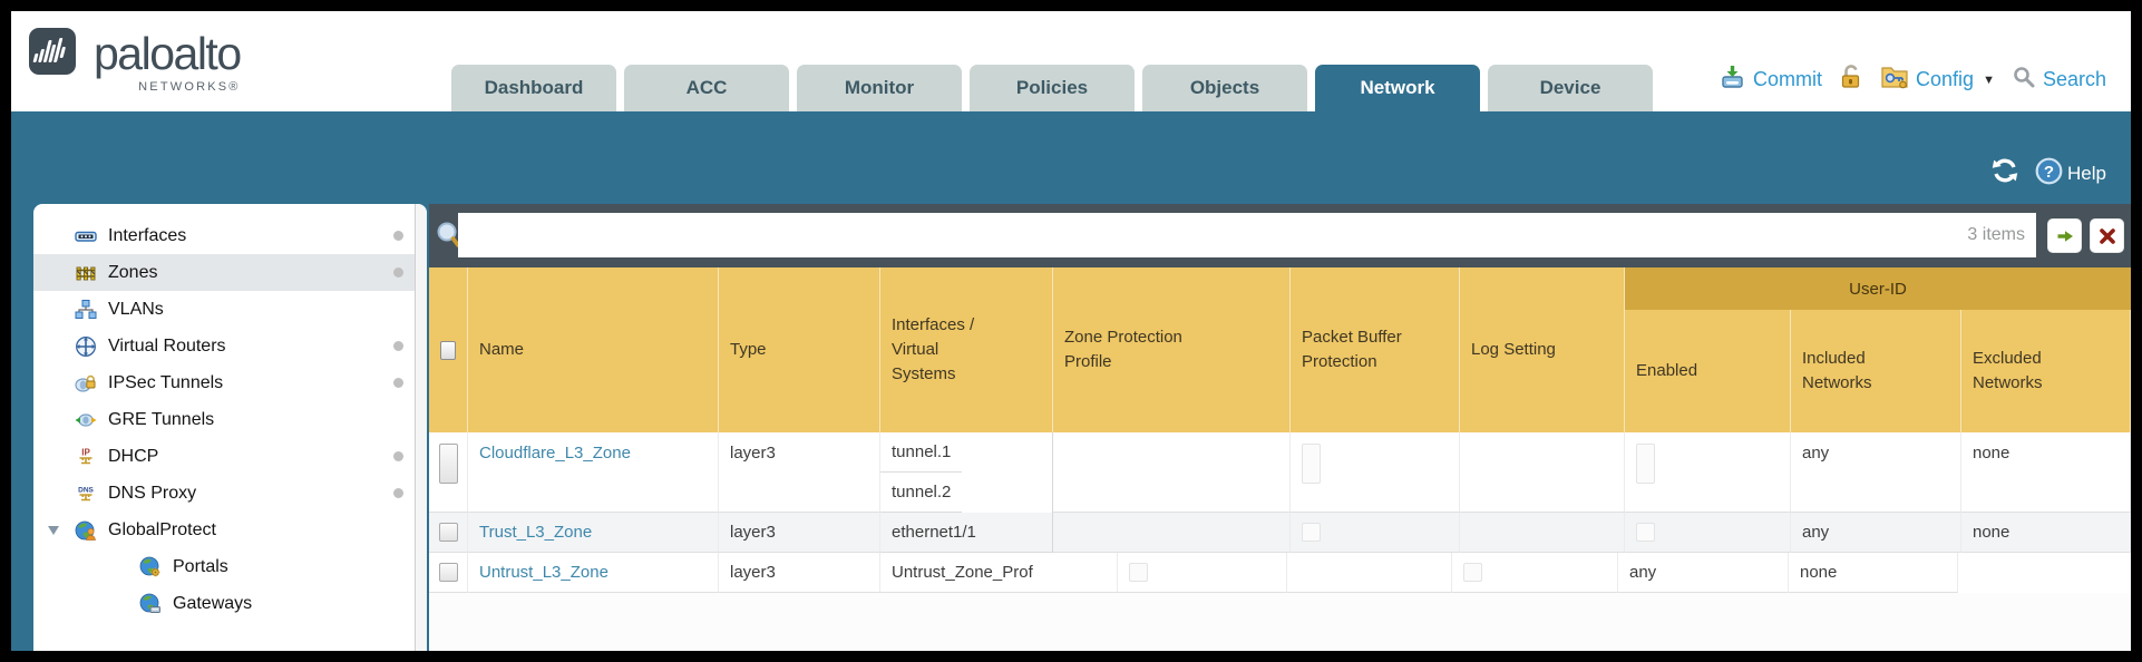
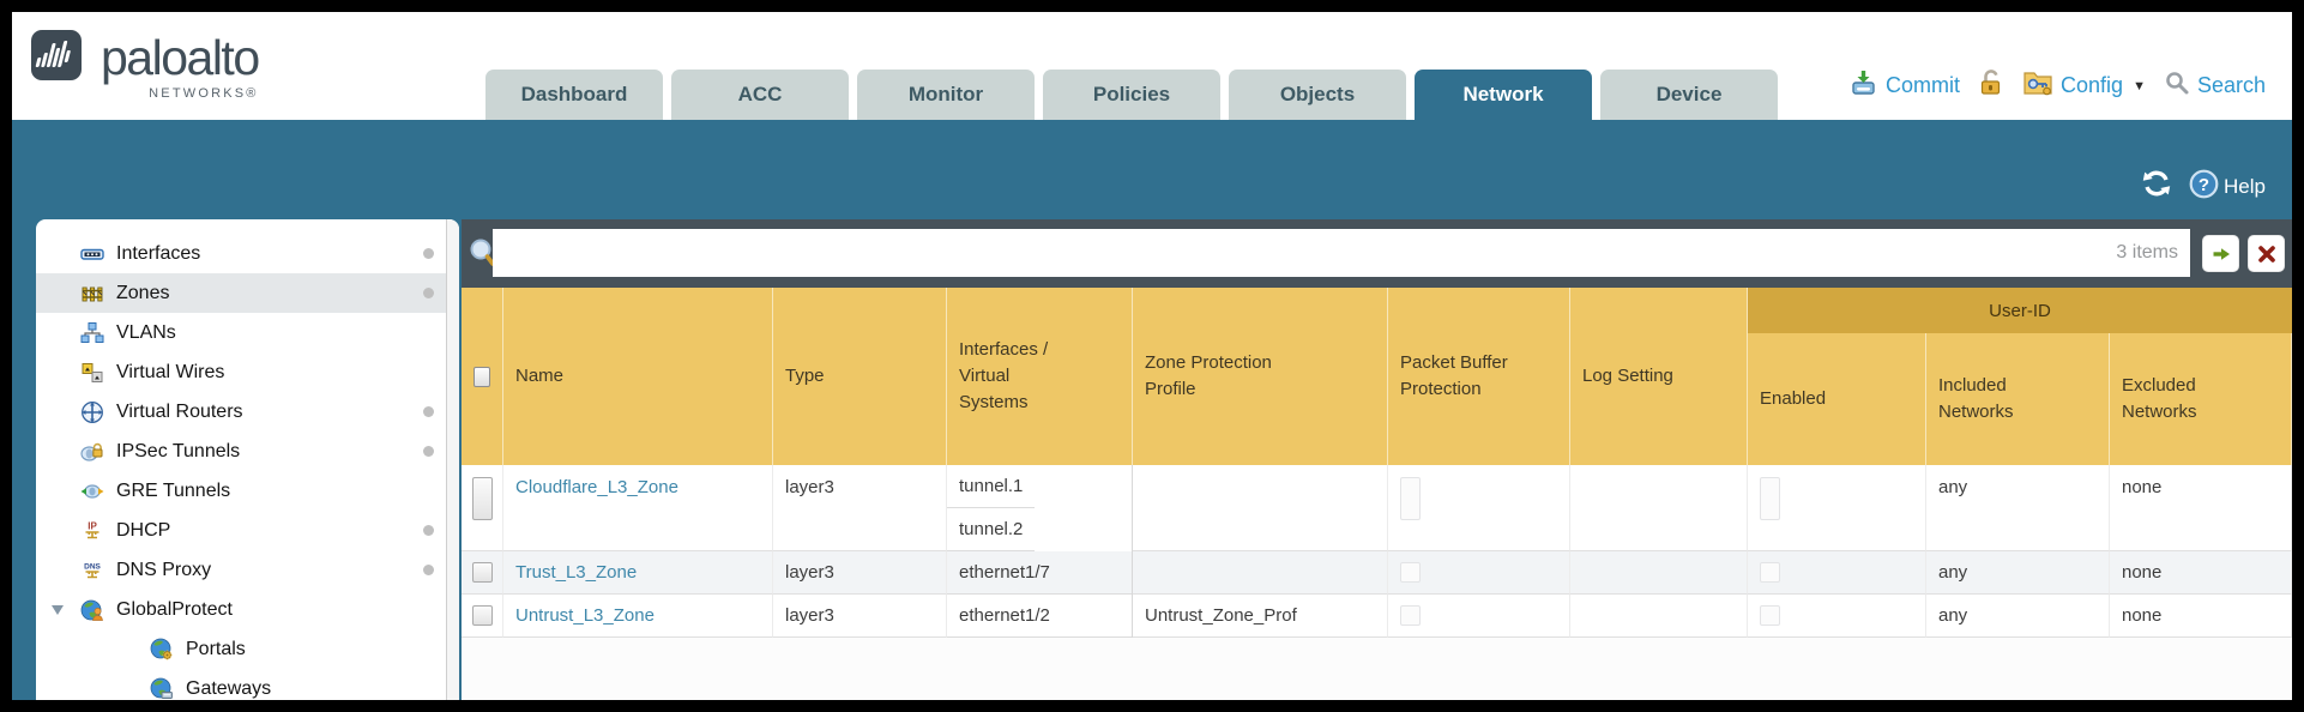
  paloalto
  NETWORKS®
  Dashboard
  ACC
  Monitor
  Policies
  Objects
  Network
  Device
  Commit
  Config
  ▼
  Search
  ?
  Help
  Interfaces
  Zones
  VLANs
+ Virtual Wires
  Virtual Routers
  IPSec Tunnels
  GRE Tunnels
  IP
  DHCP
  DNS Proxy
  GlobalProtect
  Portals
  Gateways
  3 items
  Name
  Type
  Interfaces / Virtual Systems
  Zone Protection Profile
  Packet Buffer Protection
  Log Setting
  User-ID
  Enabled
  Included Networks
  Excluded Networks
  Cloudflare_L3_Zone
  layer3
  tunnel.1
  tunnel.2
  any
  none
  Trust_L3_Zone
  layer3
- ethernet1/1
+ ethernet1/7
  any
  none
  Untrust_L3_Zone
  layer3
+ ethernet1/2
  Untrust_Zone_Prof
  any
  none
